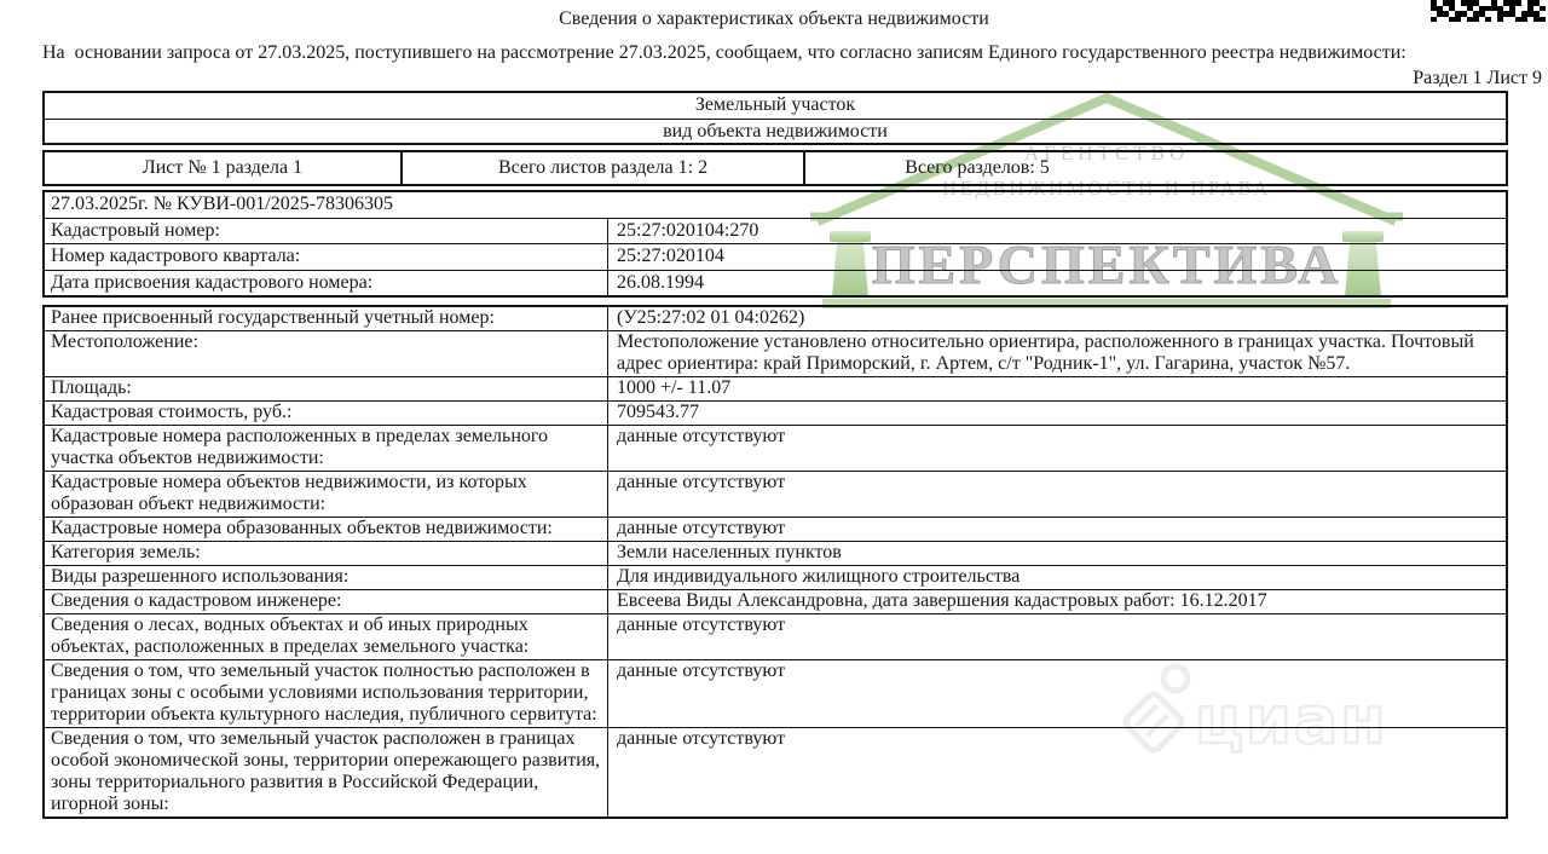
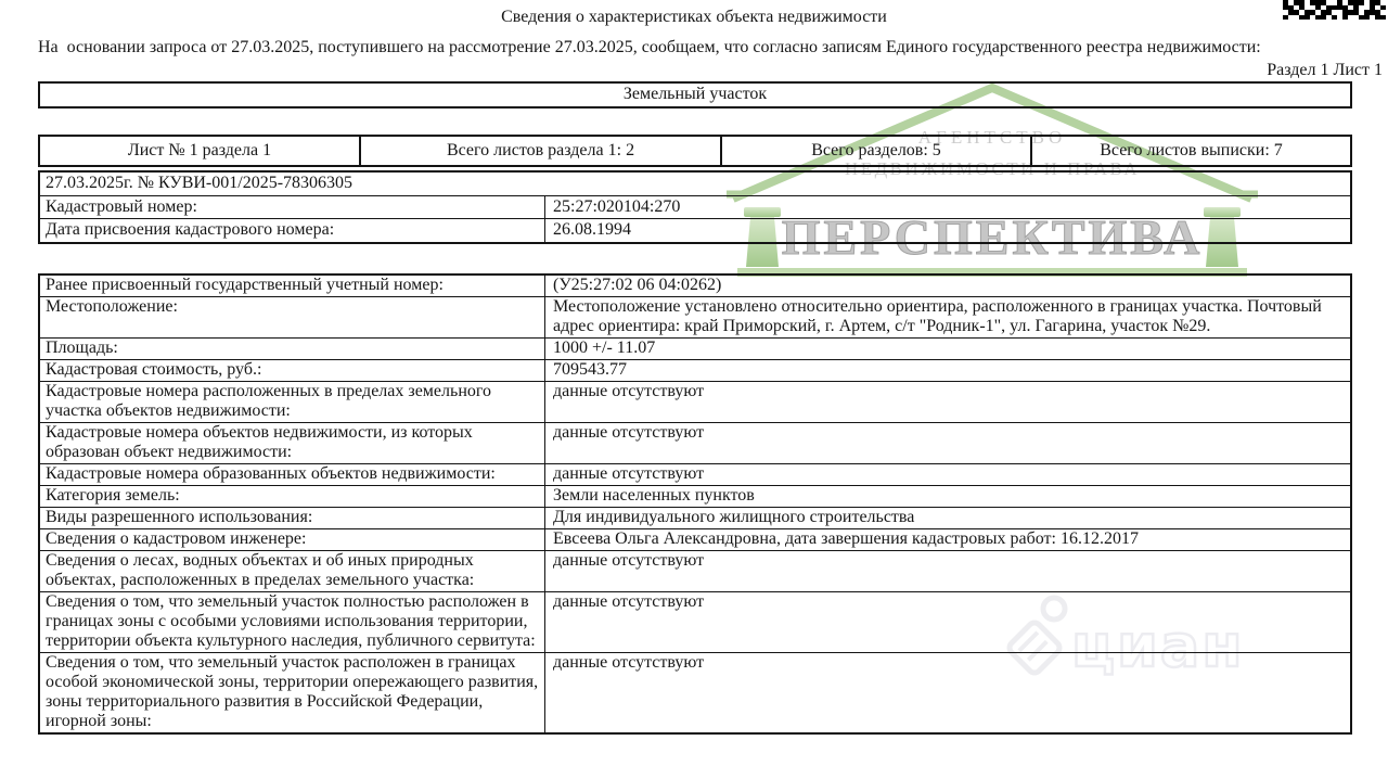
  циан
  АГЕНТСТВО
  НЕДВИЖИМОСТИ И ПРАВА
  ПЕРСПЕКТИВА
  Сведения о характеристиках объекта недвижимости
  На основании запроса от 27.03.2025, поступившего на рассмотрение 27.03.2025, сообщаем, что согласно записям Единого государственного реестра недвижимости:
- Раздел 1 Лист 9
+ Раздел 1 Лист 1
  Земельный участок
- вид объекта недвижимости
  Лист № 1 раздела 1
  Всего листов раздела 1: 2
  Всего разделов: 5
+ Всего листов выписки: 7
  27.03.2025г. № КУВИ-001/2025-78306305
  Кадастровый номер:
  25:27:020104:270
- Номер кадастрового квартала:
- 25:27:020104
  Дата присвоения кадастрового номера:
  26.08.1994
  Ранее присвоенный государственный учетный номер:
- (У25:27:02 01 04:0262)
+ (У25:27:02 06 04:0262)
  Местоположение:
- Местоположение установлено относительно ориентира, расположенного в границах участка. Почтовый адрес ориентира: край Приморский, г. Артем, с/т "Родник-1", ул. Гагарина, участок №57.
+ Местоположение установлено относительно ориентира, расположенного в границах участка. Почтовый адрес ориентира: край Приморский, г. Артем, с/т "Родник-1", ул. Гагарина, участок №29.
  Площадь:
  1000 +/- 11.07
  Кадастровая стоимость, руб.:
  709543.77
  Кадастровые номера расположенных в пределах земельного участка объектов недвижимости:
  данные отсутствуют
  Кадастровые номера объектов недвижимости, из которых образован объект недвижимости:
  данные отсутствуют
  Кадастровые номера образованных объектов недвижимости:
  данные отсутствуют
  Категория земель:
  Земли населенных пунктов
  Виды разрешенного использования:
  Для индивидуального жилищного строительства
  Сведения о кадастровом инженере:
- Евсеева Виды Александровна, дата завершения кадастровых работ: 16.12.2017
+ Евсеева Ольга Александровна, дата завершения кадастровых работ: 16.12.2017
  Сведения о лесах, водных объектах и об иных природных объектах, расположенных в пределах земельного участка:
  данные отсутствуют
  Сведения о том, что земельный участок полностью расположен в границах зоны с особыми условиями использования территории, территории объекта культурного наследия, публичного сервитута:
  данные отсутствуют
  Сведения о том, что земельный участок расположен в границах особой экономической зоны, территории опережающего развития, зоны территориального развития в Российской Федерации, игорной зоны:
  данные отсутствуют
